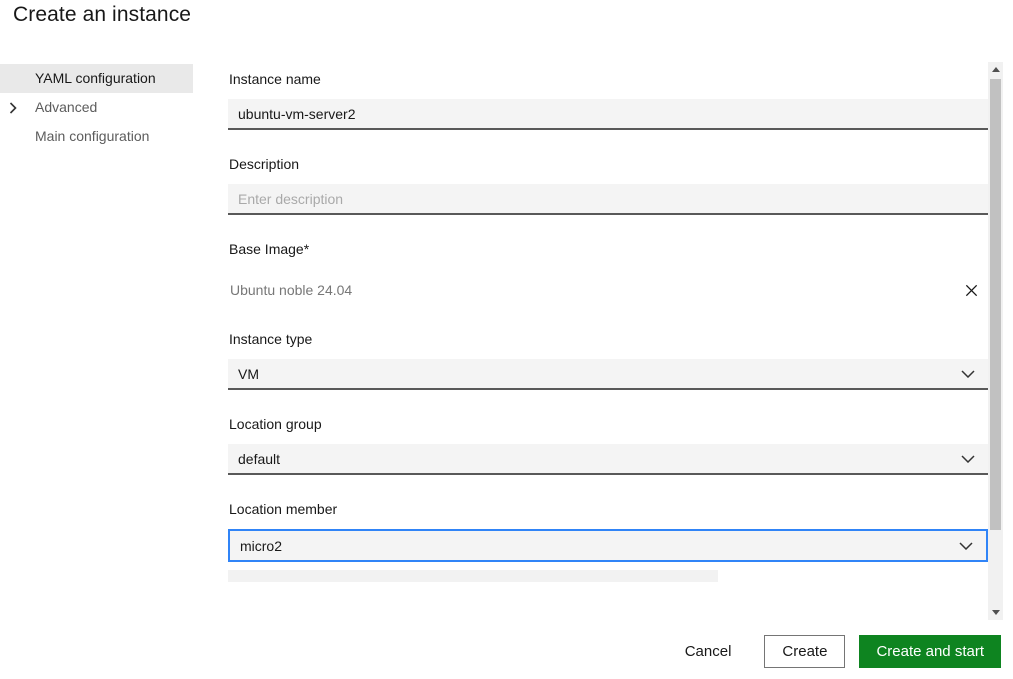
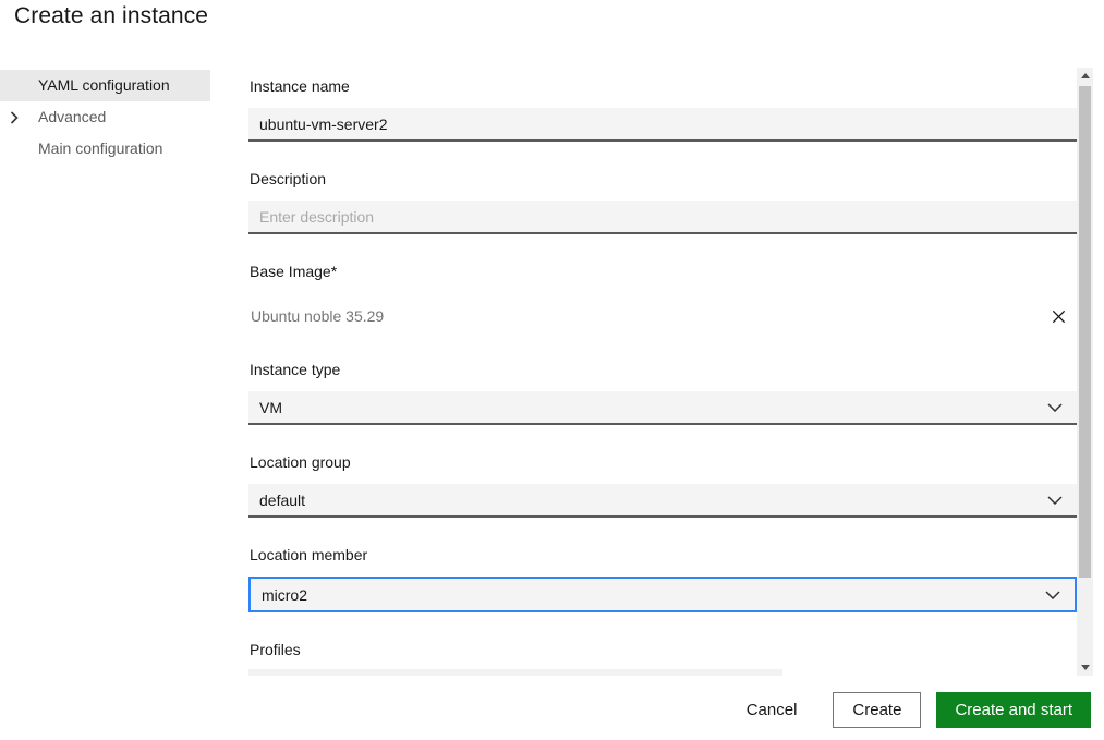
  Create an instance
  YAML configuration
  Advanced
  Main configuration
  Instance name
  ubuntu-vm-server2
  Description
  Enter description
  Base Image*
- Ubuntu noble 24.04
+ Ubuntu noble 35.29
  Instance type
  VM
  Location group
  default
  Location member
  micro2
+ Profiles
  Cancel
  Create
  Create and start
